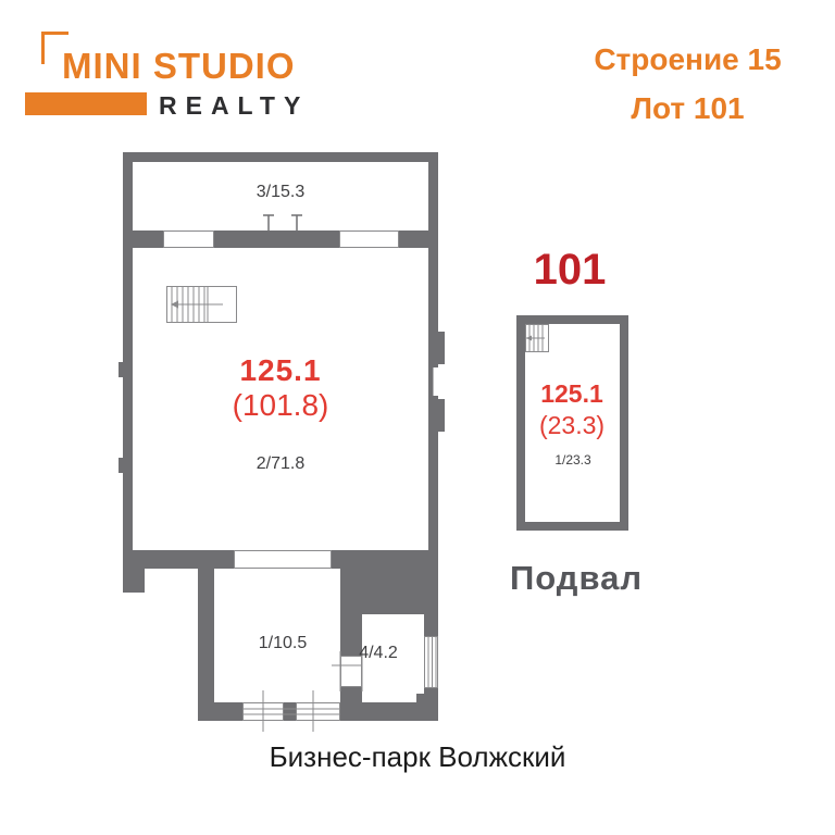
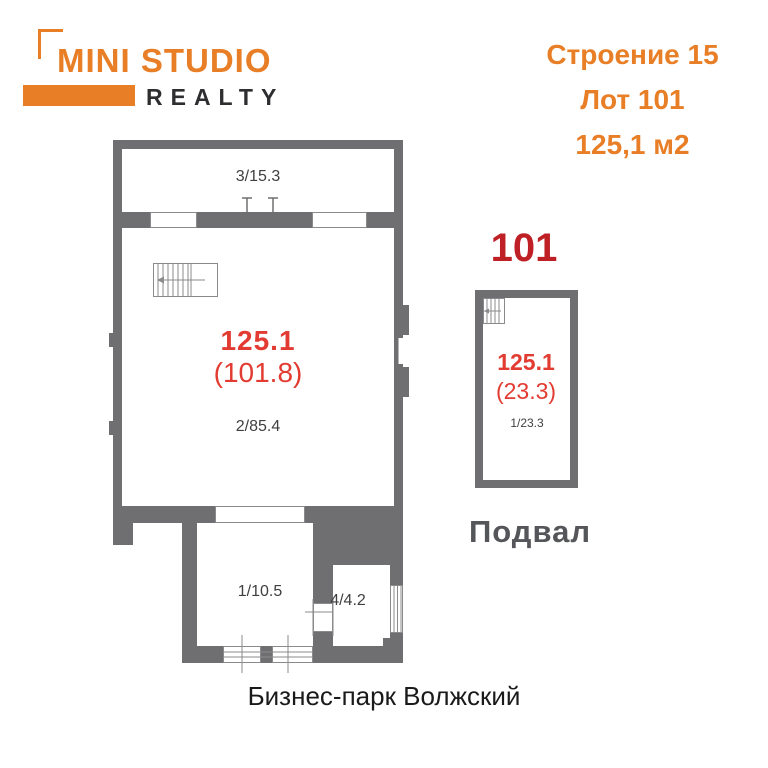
  MINI STUDIO
  REALTY
  Строение 15
  Лот 101
+ 125,1 м2
  3/15.3
  125.1
  (101.8)
- 2/71.8
+ 2/85.4
  1/10.5
  4/4.2
  101
  125.1
  (23.3)
  1/23.3
  Подвал
  Бизнес-парк Волжский
